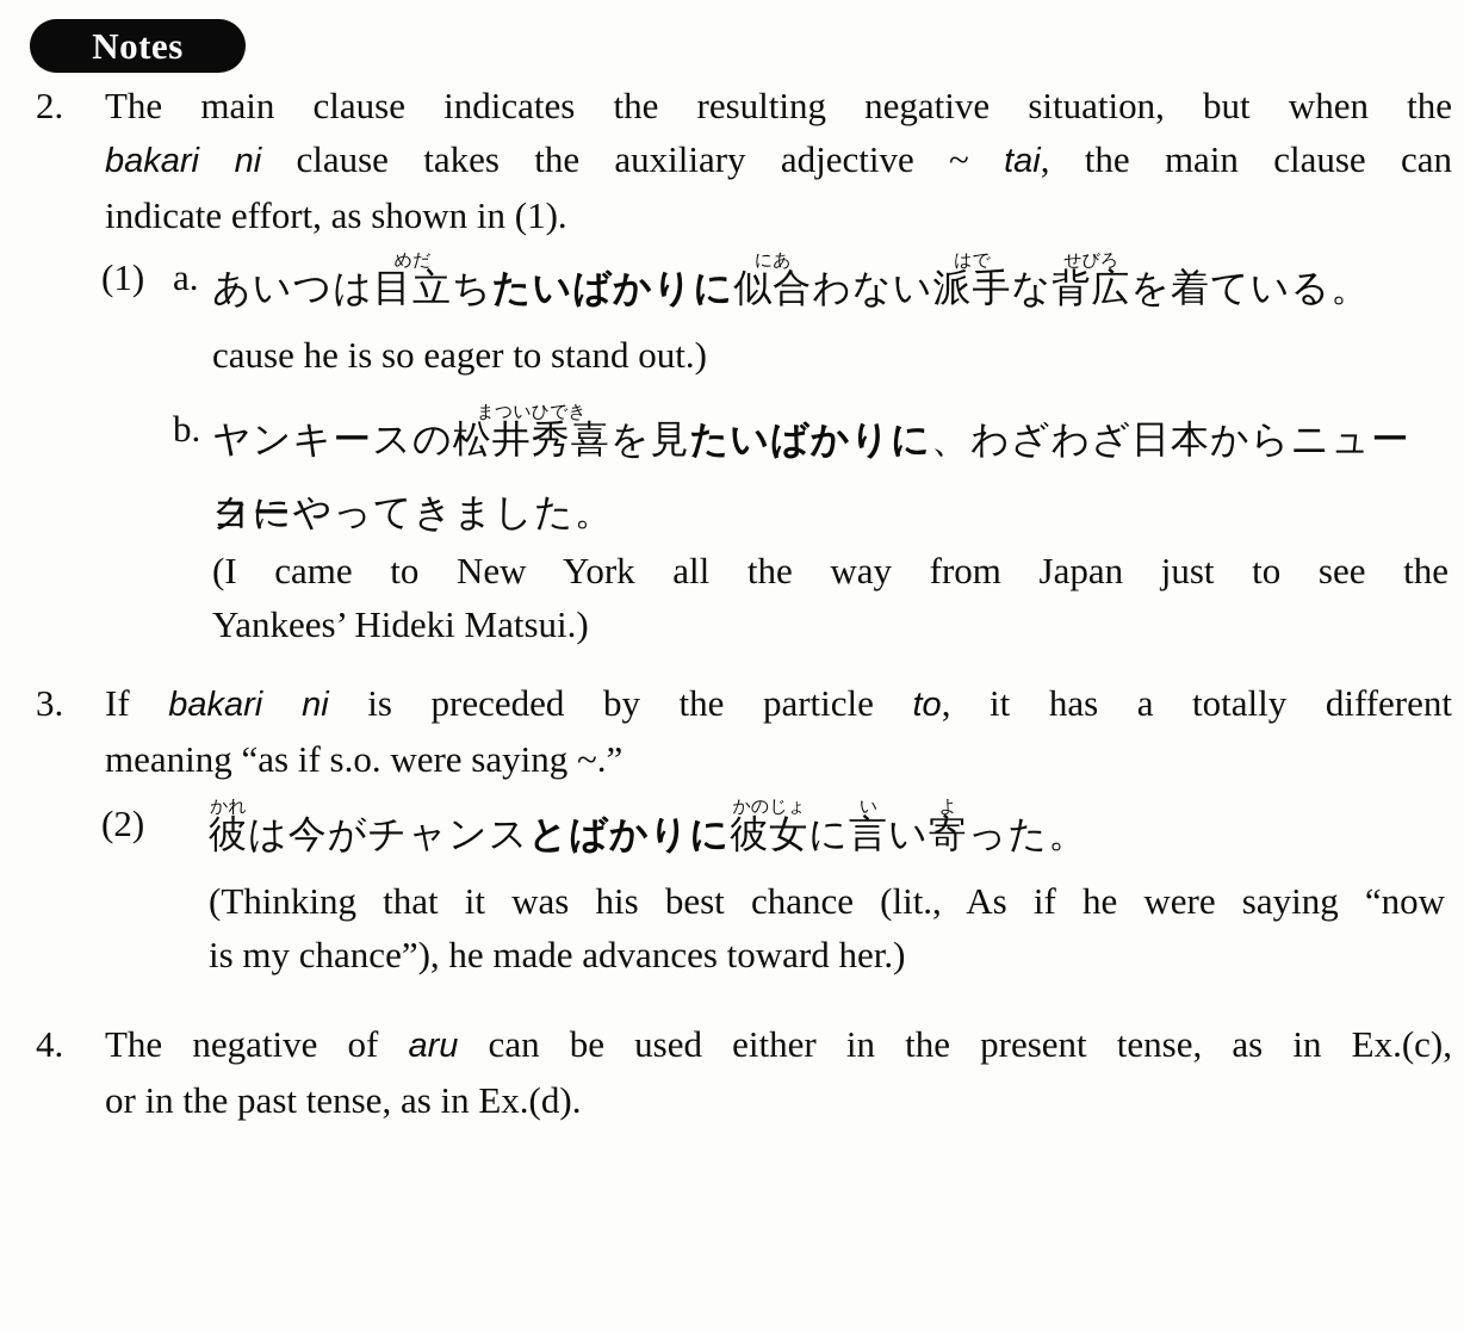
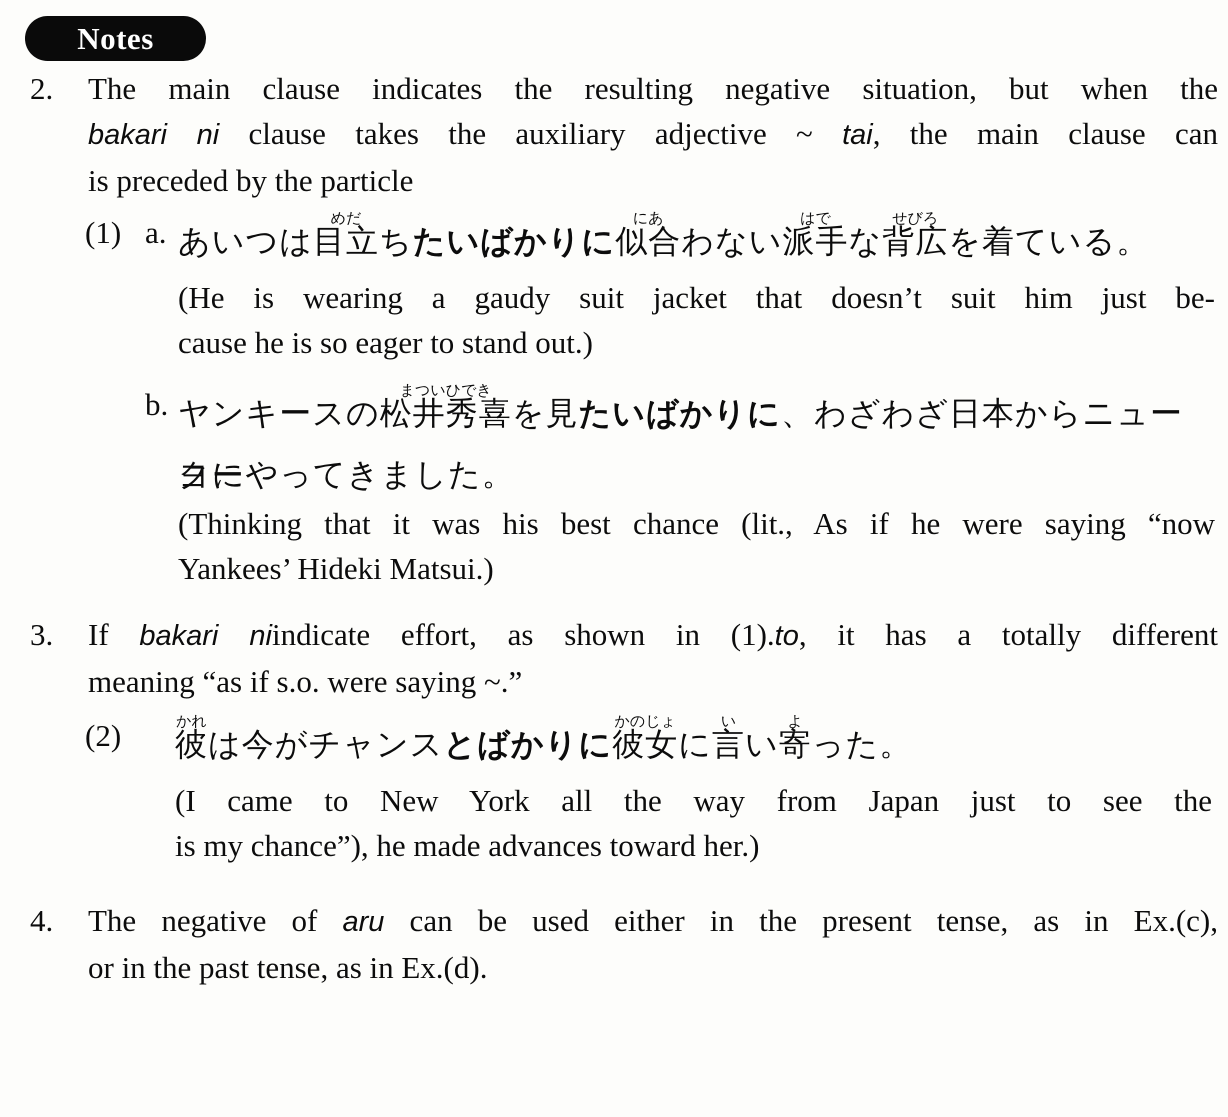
  Notes
  2.
  The main clause indicates the resulting negative situation, but when the
  bakari ni clause takes the auxiliary adjective ~ tai, the main clause can
- indicate effort, as shown in (1).
+ is preceded by the particle
  (1)
  a.
  あいつは目立めだちたいばかりに似合にあわない派手はでな背広せびろを着ている。
+ (He is wearing a gaudy suit jacket that doesn’t suit him just be-
  cause he is so eager to stand out.)
  b.
  ヤンキースの松井秀喜まついひできを見たいばかりに、わざわざ日本からニューヨー
  クにやってきました。
- (I came to New York all the way from Japan just to see the
+ (Thinking that it was his best chance (lit., As if he were saying “now
  Yankees’ Hideki Matsui.)
  3.
- If bakari ni is preceded by the particle to, it has a totally different
+ If bakari niindicate effort, as shown in (1).to, it has a totally different
  meaning “as if s.o. were saying ~.”
  (2)
  彼かれは今がチャンスとばかりに彼女かのじょに言いい寄よった。
- (Thinking that it was his best chance (lit., As if he were saying “now
+ (I came to New York all the way from Japan just to see the
  is my chance”), he made advances toward her.)
  4.
  The negative of aru can be used either in the present tense, as in Ex.(c),
  or in the past tense, as in Ex.(d).
